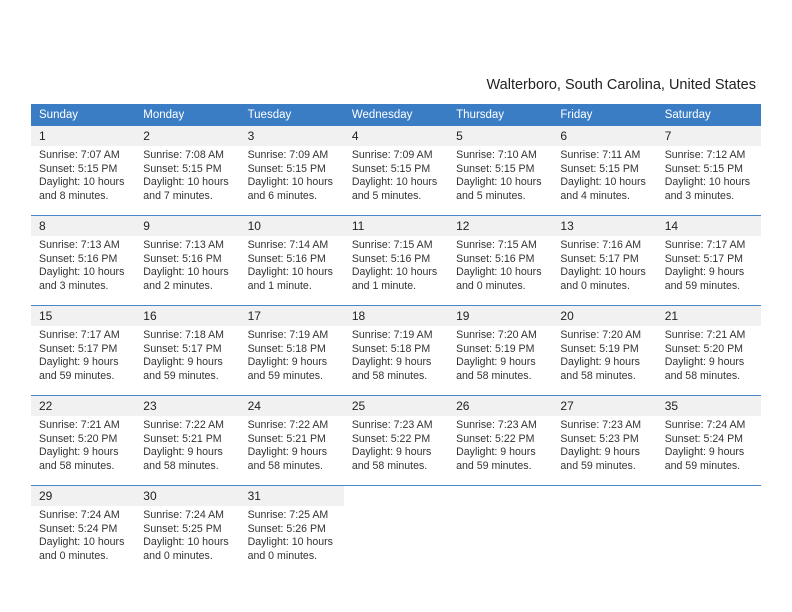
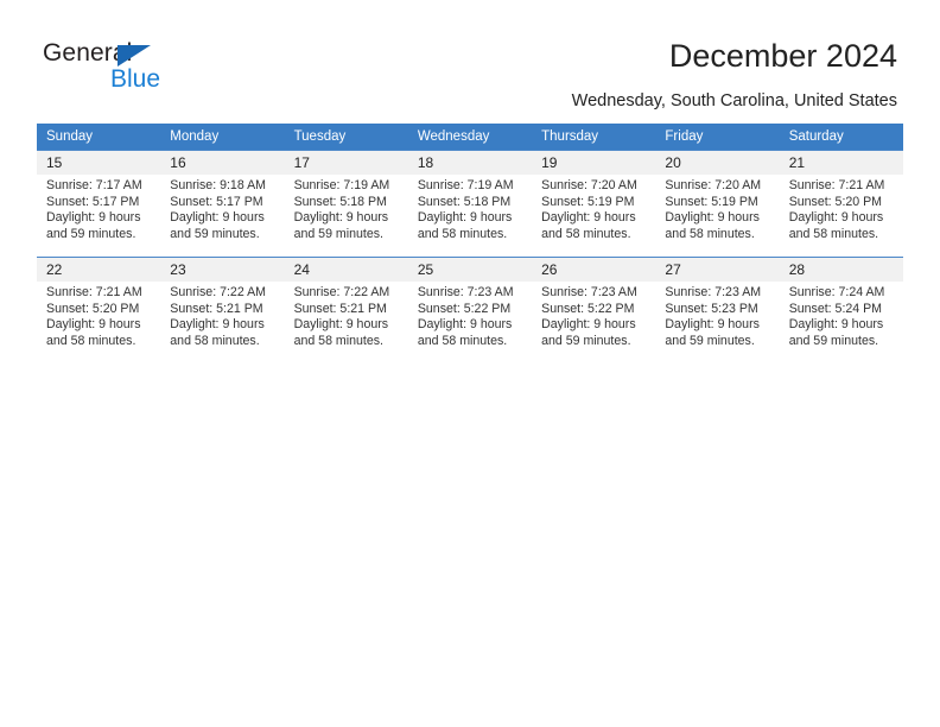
+ General
+ Blue
+ December 2024
- Walterboro, South Carolina, United States
+ Wednesday, South Carolina, United States
  Sunday	Monday	Tuesday	Wednesday	Thursday	Friday	Saturday
- 1Sunrise: 7:07 AMSunset: 5:15 PMDaylight: 10 hoursand 8 minutes.	2Sunrise: 7:08 AMSunset: 5:15 PMDaylight: 10 hoursand 7 minutes.	3Sunrise: 7:09 AMSunset: 5:15 PMDaylight: 10 hoursand 6 minutes.	4Sunrise: 7:09 AMSunset: 5:15 PMDaylight: 10 hoursand 5 minutes.	5Sunrise: 7:10 AMSunset: 5:15 PMDaylight: 10 hoursand 5 minutes.	6Sunrise: 7:11 AMSunset: 5:15 PMDaylight: 10 hoursand 4 minutes.	7Sunrise: 7:12 AMSunset: 5:15 PMDaylight: 10 hoursand 3 minutes.
- 8Sunrise: 7:13 AMSunset: 5:16 PMDaylight: 10 hoursand 3 minutes.	9Sunrise: 7:13 AMSunset: 5:16 PMDaylight: 10 hoursand 2 minutes.	10Sunrise: 7:14 AMSunset: 5:16 PMDaylight: 10 hoursand 1 minute.	11Sunrise: 7:15 AMSunset: 5:16 PMDaylight: 10 hoursand 1 minute.	12Sunrise: 7:15 AMSunset: 5:16 PMDaylight: 10 hoursand 0 minutes.	13Sunrise: 7:16 AMSunset: 5:17 PMDaylight: 10 hoursand 0 minutes.	14Sunrise: 7:17 AMSunset: 5:17 PMDaylight: 9 hoursand 59 minutes.
- 15Sunrise: 7:17 AMSunset: 5:17 PMDaylight: 9 hoursand 59 minutes.	16Sunrise: 7:18 AMSunset: 5:17 PMDaylight: 9 hoursand 59 minutes.	17Sunrise: 7:19 AMSunset: 5:18 PMDaylight: 9 hoursand 59 minutes.	18Sunrise: 7:19 AMSunset: 5:18 PMDaylight: 9 hoursand 58 minutes.	19Sunrise: 7:20 AMSunset: 5:19 PMDaylight: 9 hoursand 58 minutes.	20Sunrise: 7:20 AMSunset: 5:19 PMDaylight: 9 hoursand 58 minutes.	21Sunrise: 7:21 AMSunset: 5:20 PMDaylight: 9 hoursand 58 minutes.
+ 15Sunrise: 7:17 AMSunset: 5:17 PMDaylight: 9 hoursand 59 minutes.	16Sunrise: 9:18 AMSunset: 5:17 PMDaylight: 9 hoursand 59 minutes.	17Sunrise: 7:19 AMSunset: 5:18 PMDaylight: 9 hoursand 59 minutes.	18Sunrise: 7:19 AMSunset: 5:18 PMDaylight: 9 hoursand 58 minutes.	19Sunrise: 7:20 AMSunset: 5:19 PMDaylight: 9 hoursand 58 minutes.	20Sunrise: 7:20 AMSunset: 5:19 PMDaylight: 9 hoursand 58 minutes.	21Sunrise: 7:21 AMSunset: 5:20 PMDaylight: 9 hoursand 58 minutes.
- 22Sunrise: 7:21 AMSunset: 5:20 PMDaylight: 9 hoursand 58 minutes.	23Sunrise: 7:22 AMSunset: 5:21 PMDaylight: 9 hoursand 58 minutes.	24Sunrise: 7:22 AMSunset: 5:21 PMDaylight: 9 hoursand 58 minutes.	25Sunrise: 7:23 AMSunset: 5:22 PMDaylight: 9 hoursand 58 minutes.	26Sunrise: 7:23 AMSunset: 5:22 PMDaylight: 9 hoursand 59 minutes.	27Sunrise: 7:23 AMSunset: 5:23 PMDaylight: 9 hoursand 59 minutes.	35Sunrise: 7:24 AMSunset: 5:24 PMDaylight: 9 hoursand 59 minutes.
+ 22Sunrise: 7:21 AMSunset: 5:20 PMDaylight: 9 hoursand 58 minutes.	23Sunrise: 7:22 AMSunset: 5:21 PMDaylight: 9 hoursand 58 minutes.	24Sunrise: 7:22 AMSunset: 5:21 PMDaylight: 9 hoursand 58 minutes.	25Sunrise: 7:23 AMSunset: 5:22 PMDaylight: 9 hoursand 58 minutes.	26Sunrise: 7:23 AMSunset: 5:22 PMDaylight: 9 hoursand 59 minutes.	27Sunrise: 7:23 AMSunset: 5:23 PMDaylight: 9 hoursand 59 minutes.	28Sunrise: 7:24 AMSunset: 5:24 PMDaylight: 9 hoursand 59 minutes.
- 29Sunrise: 7:24 AMSunset: 5:24 PMDaylight: 10 hoursand 0 minutes.	30Sunrise: 7:24 AMSunset: 5:25 PMDaylight: 10 hoursand 0 minutes.	31Sunrise: 7:25 AMSunset: 5:26 PMDaylight: 10 hoursand 0 minutes.
